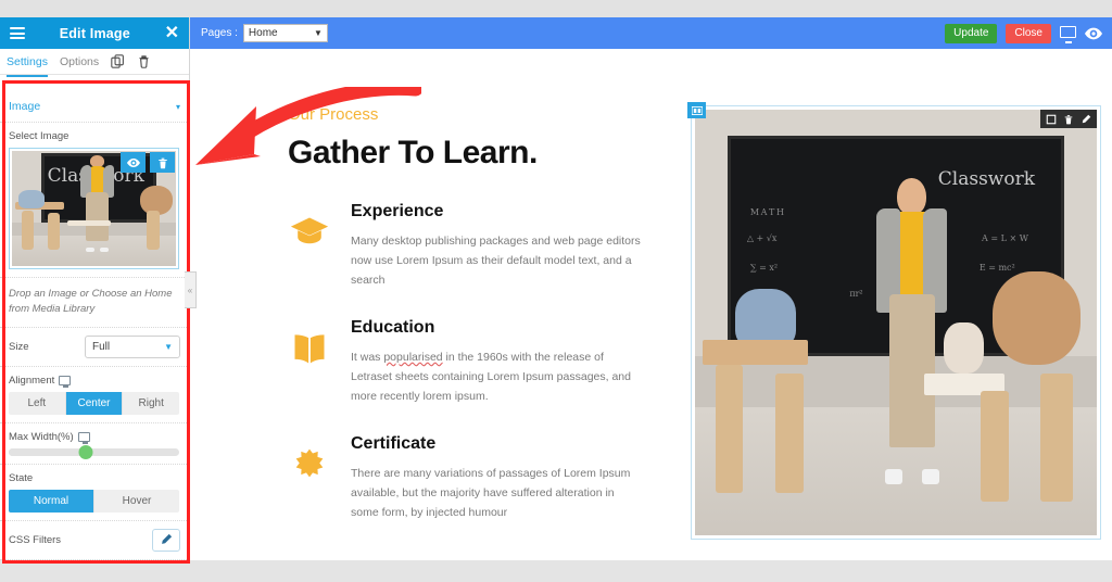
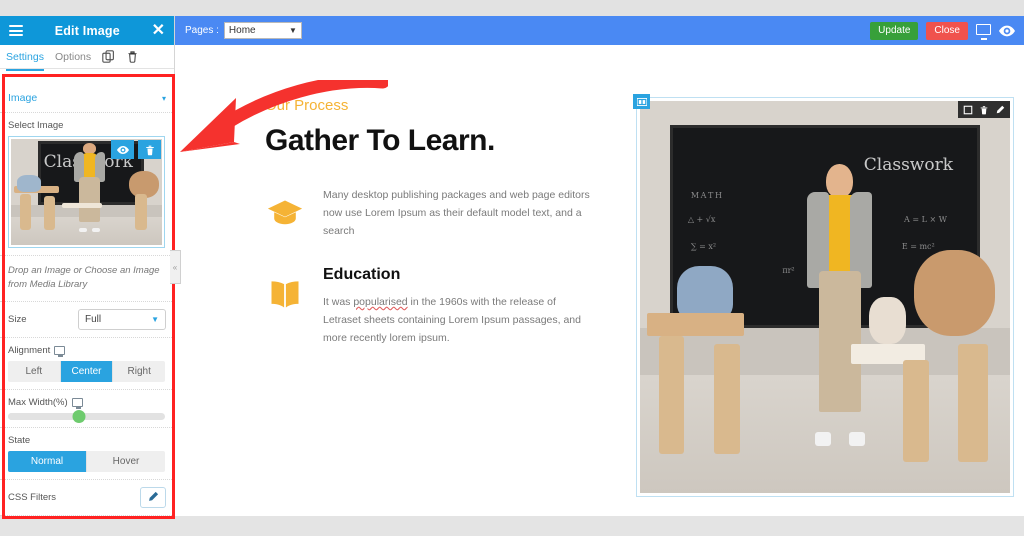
  Edit Image
  ✕
  Settings
  Options
  Image
  ▾
  Select Image
- Drop an Image or Choose an Home from Media Library
+ Drop an Image or Choose an Image from Media Library
  Size
  Full
  ▼
  Alignment
  Left
  Center
  Right
  Max Width(%)
  State
  Normal
  Hover
  CSS Filters
  «
  Pages :
  Home
  ▼
  Update
  Close
  ur Process
  Gather To Learn.
- Experience
  Many desktop publishing packages and web page editors now use Lorem Ipsum as their default model text, and a search
  Education
  It was popularised in the 1960s with the release of Letraset sheets containing Lorem Ipsum passages, and more recently lorem ipsum.
- Certificate
- There are many variations of passages of Lorem Ipsum available, but the majority have suffered alteration in some form, by injected humour
  M A T H
  △ + √x
  ∑ = x²
  A = L × W
  E = mc²
  πr²
